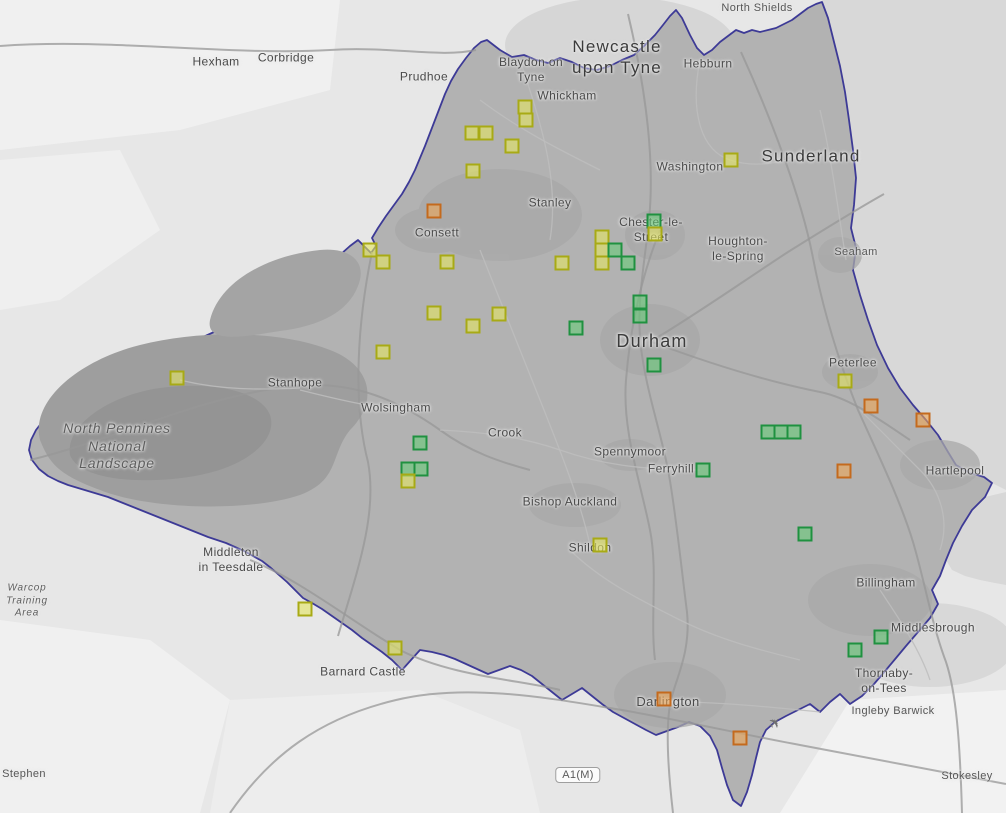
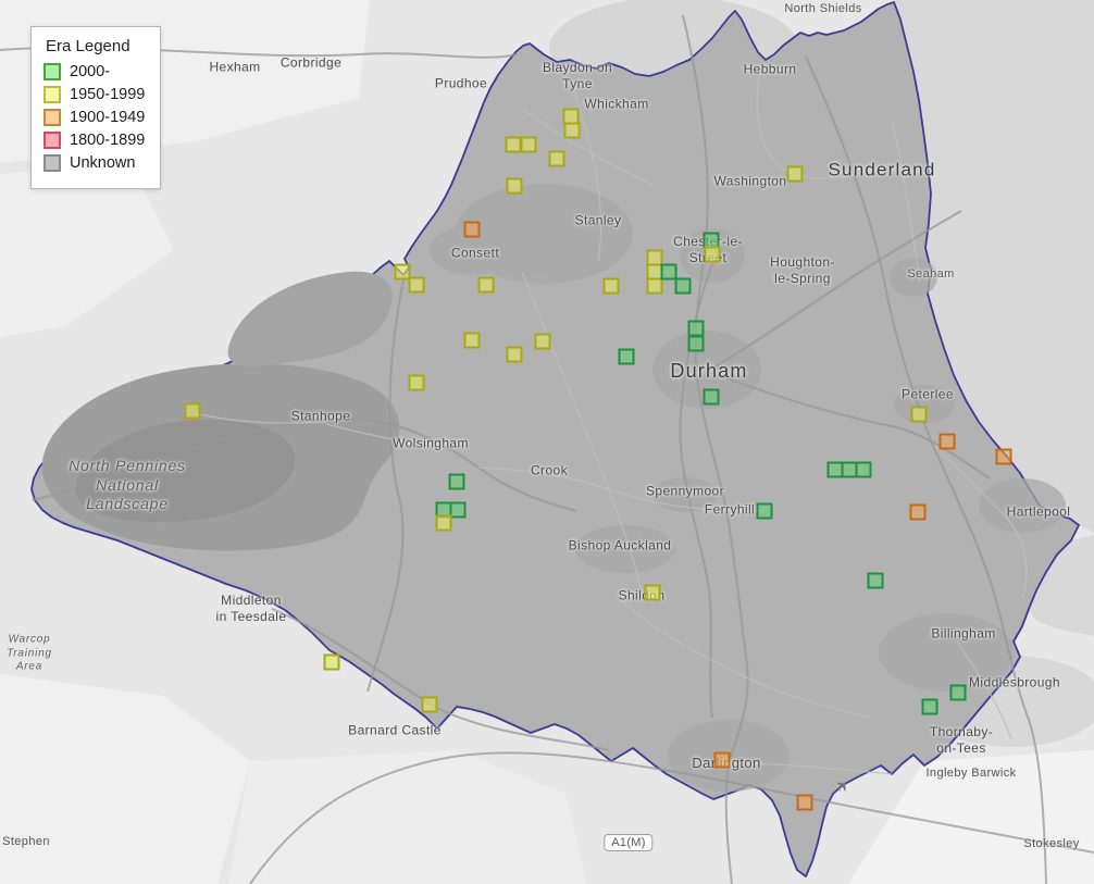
- Newcastle
- upon Tyne
  North Shields
  Hebburn
  Sunderland
  Washington
  Whickham
  Blaydon on
  Tyne
  Hexham
  Corbridge
  Prudhoe
  Consett
  Stanley
  Chester-le-
  Street
  Houghton-
  le-Spring
  Seaham
  Durham
  Peterlee
  Hartlepool
  Stanhope
  Wolsingham
  Crook
  Spennymoor
  Ferryhill
  Bishop Auckland
  Shildon
  North Pennines
  National
  Landscape
  Middleton
  in Teesdale
  Warcop
  Training
  Area
  Barnard Castle
  Billingham
  Middlesbrough
  Thornaby-
  on-Tees
  Ingleby Barwick
  Darlington
  Stokesley
  Stephen
  A1(M)
+ Era Legend
+ 2000-
+ 1950-1999
+ 1900-1949
+ 1800-1899
+ Unknown
